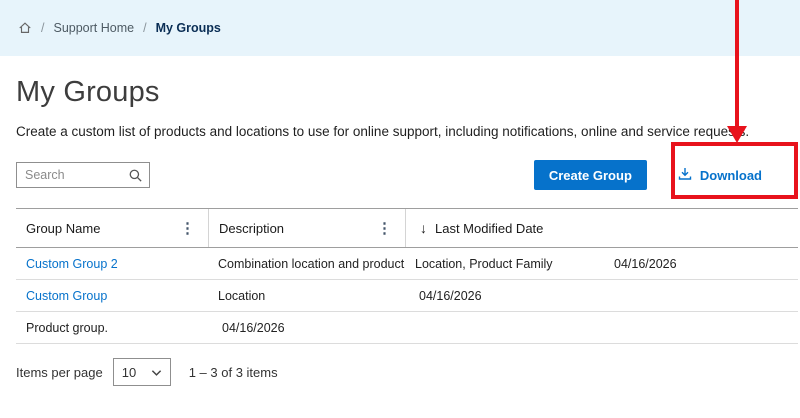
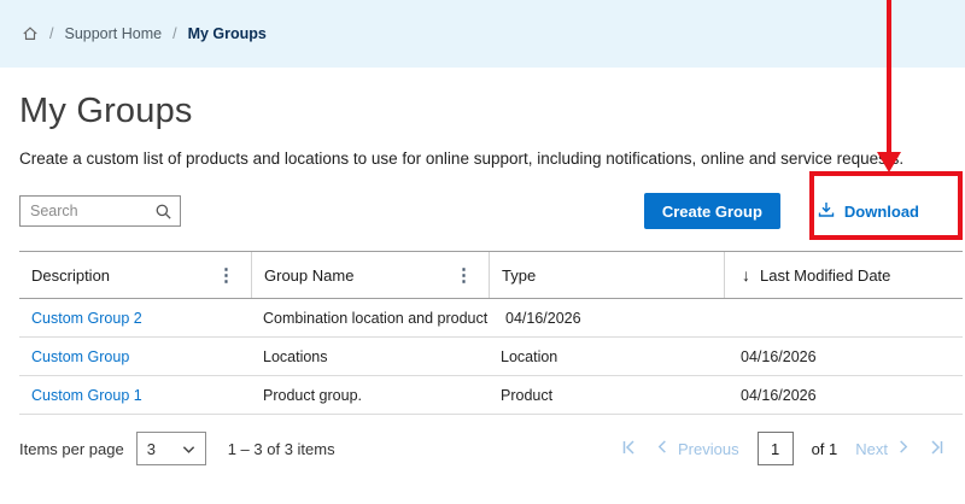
  /
  Support Home
  /
  My Groups
  My Groups
  Create a custom list of products and locations to use for online support, including notifications, online and service requests.
  Search
  Create Group
  Download
- Group Name
+ Description
  ⋮
- Description
+ Group Name
  ⋮
+ Type
  ↓
  Last Modified Date
  Custom Group 2
  Combination location and product
- Location, Product Family
  04/16/2026
  Custom Group
+ Locations
  Location
  04/16/2026
+ Custom Group 1
  Product group.
+ Product
  04/16/2026
  Items per page
- 10
+ 3
  1 – 3 of 3 items
+ Previous
+ 1
+ of 1
+ Next
